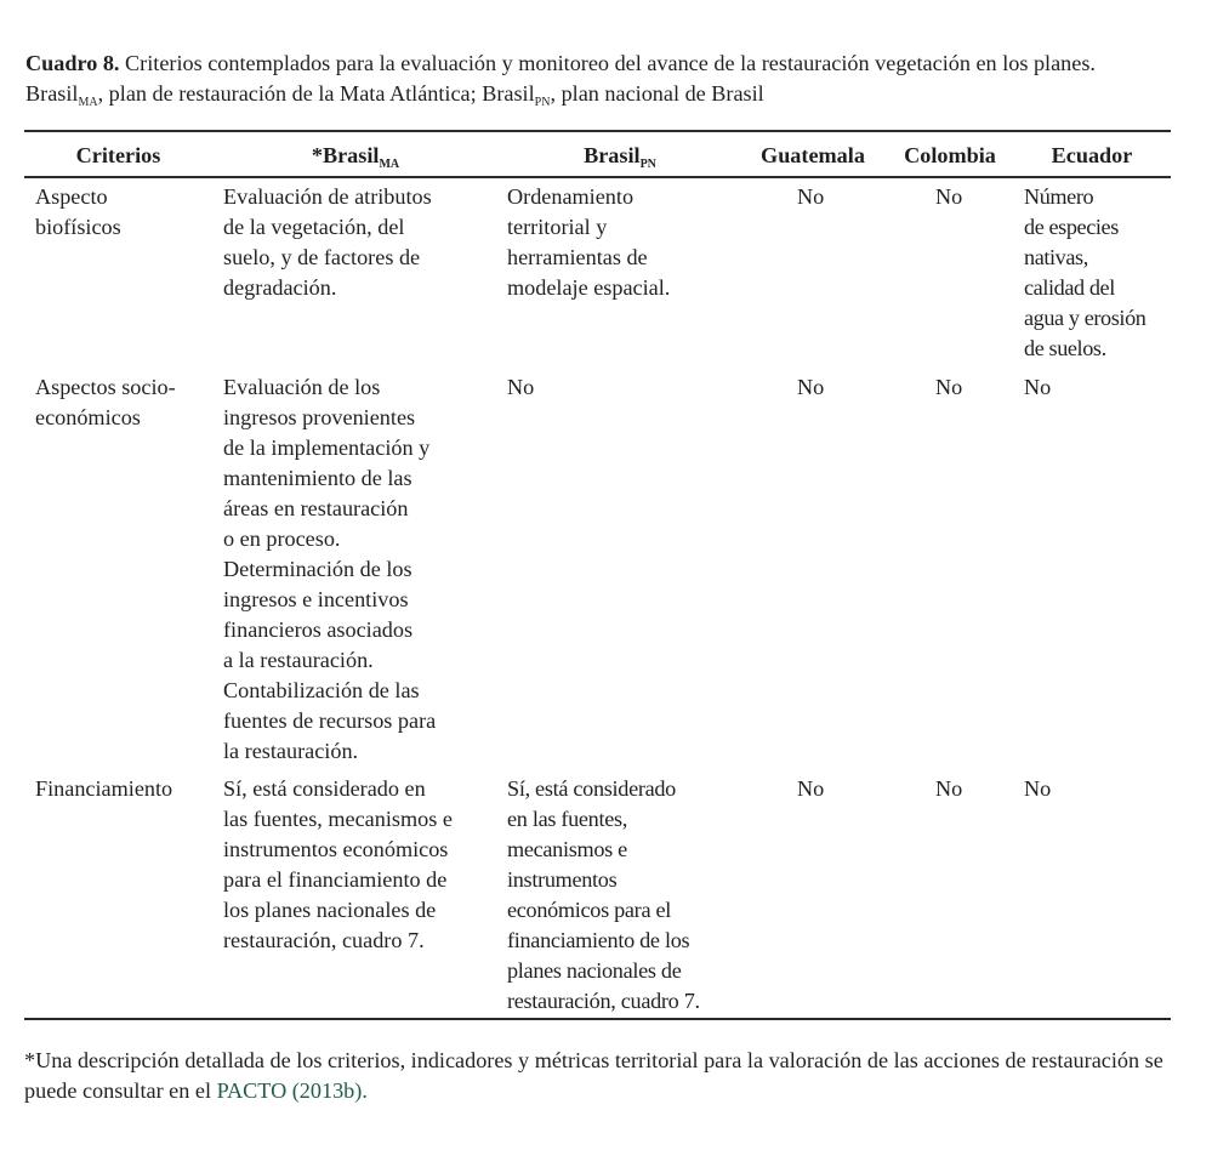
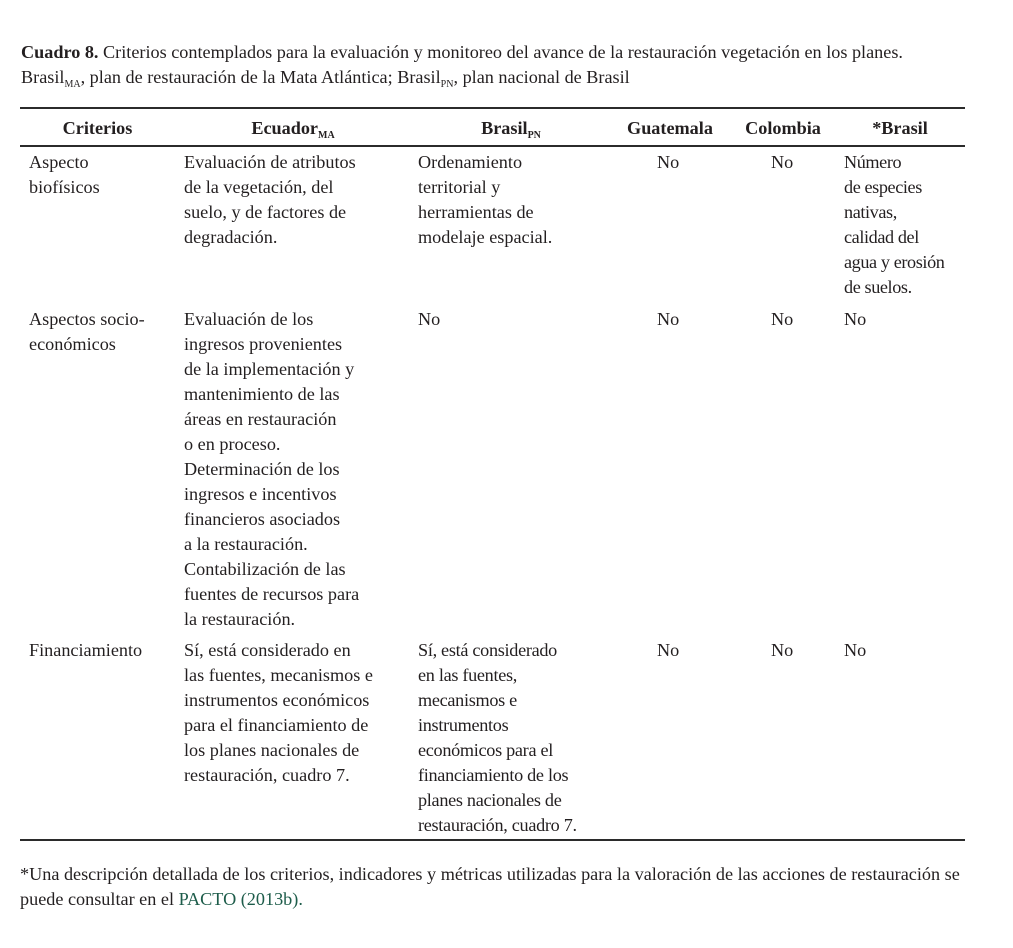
  Cuadro 8. Criterios contemplados para la evaluación y monitoreo del avance de la restauración vegetación en los planes. BrasilMA, plan de restauración de la Mata Atlántica; BrasilPN, plan nacional de Brasil
  Criterios
- *BrasilMA
+ EcuadorMA
  BrasilPN
  Guatemala
  Colombia
- Ecuador
+ *Brasil
  Aspecto
  biofísicos
  Evaluación de atributos
  de la vegetación, del
  suelo, y de factores de
  degradación.
  Ordenamiento
  territorial y
  herramientas de
  modelaje espacial.
  No
  No
  Número
  de especies
  nativas,
  calidad del
  agua y erosión
  de suelos.
  Aspectos socio-
  económicos
  Evaluación de los
  ingresos provenientes
  de la implementación y
  mantenimiento de las
  áreas en restauración
  o en proceso.
  Determinación de los
  ingresos e incentivos
  financieros asociados
  a la restauración.
  Contabilización de las
  fuentes de recursos para
  la restauración.
  No
  No
  No
  No
  Financiamiento
  Sí, está considerado en
  las fuentes, mecanismos e
  instrumentos económicos
  para el financiamiento de
  los planes nacionales de
  restauración, cuadro 7.
  Sí, está considerado
  en las fuentes,
  mecanismos e
  instrumentos
  económicos para el
  financiamiento de los
  planes nacionales de
  restauración, cuadro 7.
  No
  No
  No
- *Una descripción detallada de los criterios, indicadores y métricas territorial para la valoración de las acciones de restauración se puede consultar en el PACTO (2013b).
+ *Una descripción detallada de los criterios, indicadores y métricas utilizadas para la valoración de las acciones de restauración se puede consultar en el PACTO (2013b).
